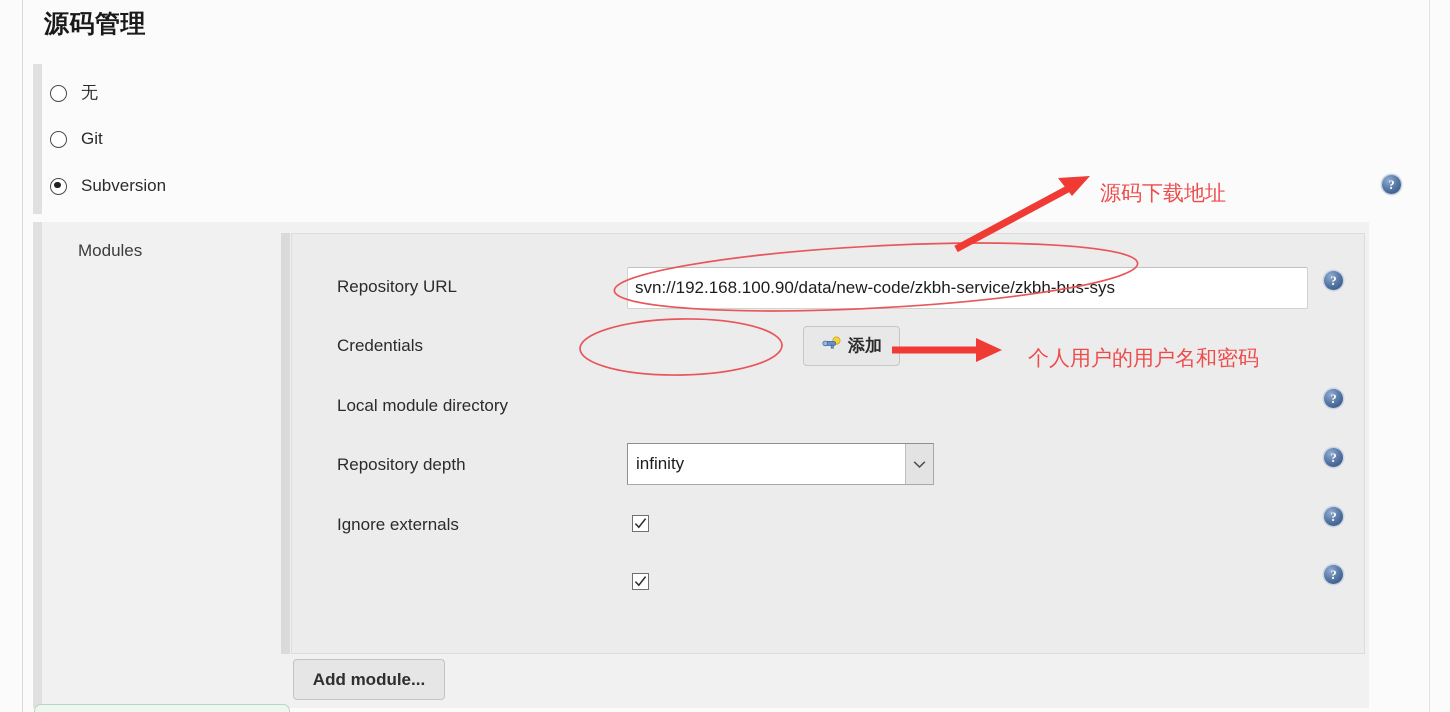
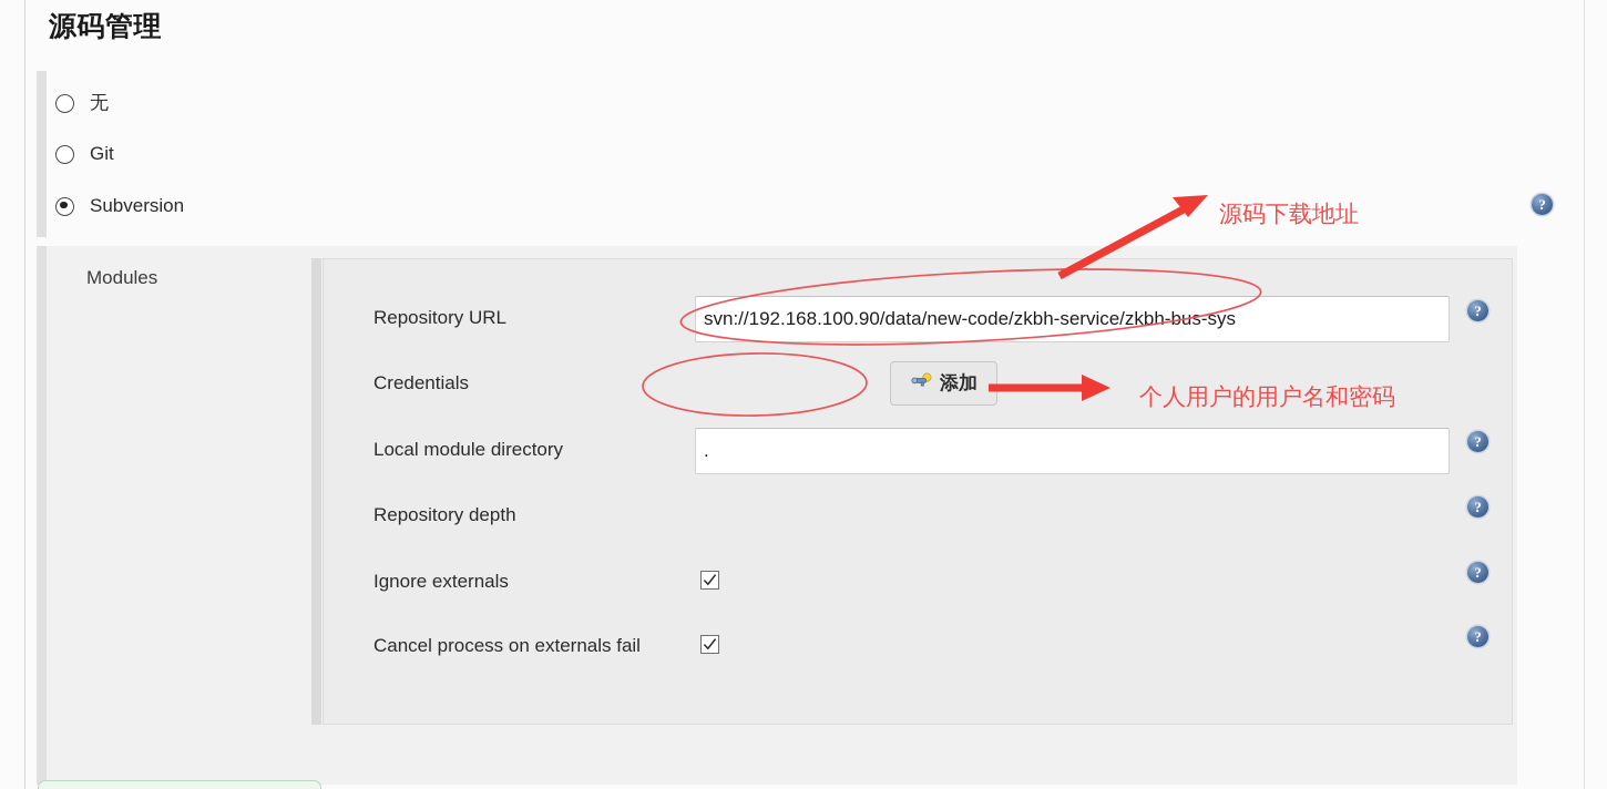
  源码管理
  无
  Git
  Subversion
  ?
  Modules
  Repository URL
  svn://192.168.100.90/data/new-code/zkbh-service/zkbh-bs-sys
  Credentials
  Local module directory
+ .
  Repository depth
- infinity
  Ignore externals
+ Cancel process on externals fail
  添加
  ?
  ?
  ?
  ?
  ?
- Add module...
  源码下载地址
  个人用户的用户名和密码
